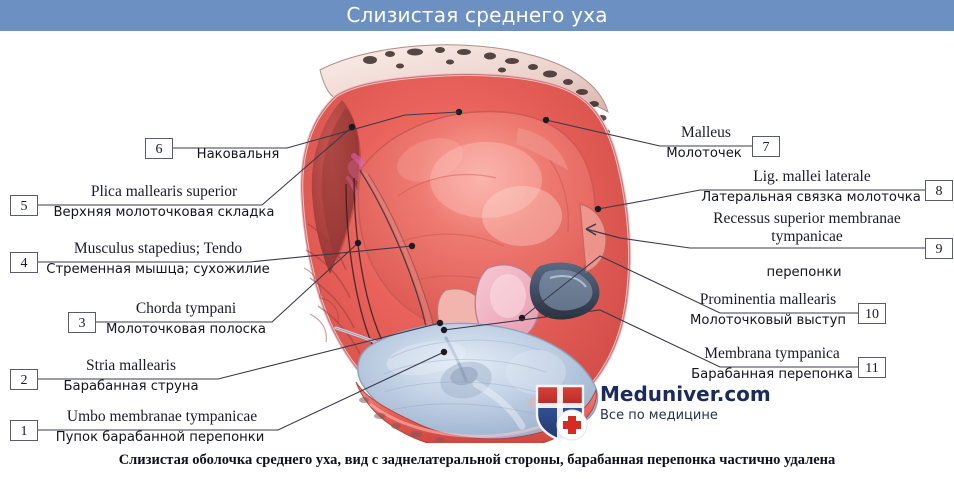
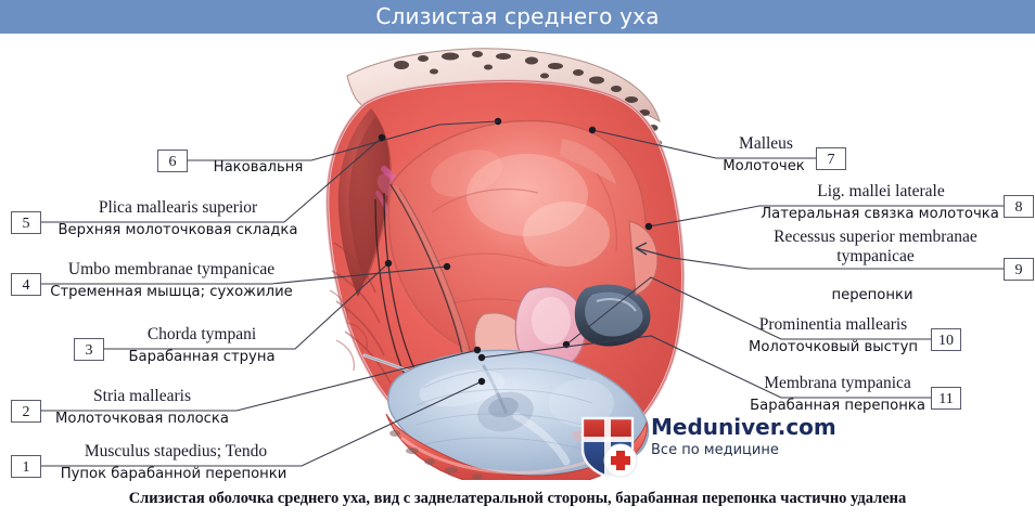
  Слизистая среднего уха
  6
  Наковальня
  5
  Plica mallearis superior
  Верхняя молоточковая складка
  4
- Musculus stapedius; Tendo
+ Umbo membranae tympanicae
  Стременная мышца; сухожилие
  3
  Chorda tympani
- Молоточковая полоска
+ Барабанная струна
  2
  Stria mallearis
- Барабанная струна
+ Молоточковая полоска
  1
- Umbo membranae tympanicae
+ Musculus stapedius; Tendo
  Пупок барабанной перепонки
  7
  Malleus
  Молоточек
  8
  Lig. mallei laterale
  Латеральная связка молоточка
  9
  Recessus superior membranae
  tympanicae
  перепонки
  10
  Prominentia mallearis
  Молоточковый выступ
  11
  Membrana tympanica
  Барабанная перепонка
  Meduniver.com
  Все по медицине
  Слизистая оболочка среднего уха, вид с заднелатеральной стороны, барабанная перепонка частично удалена
